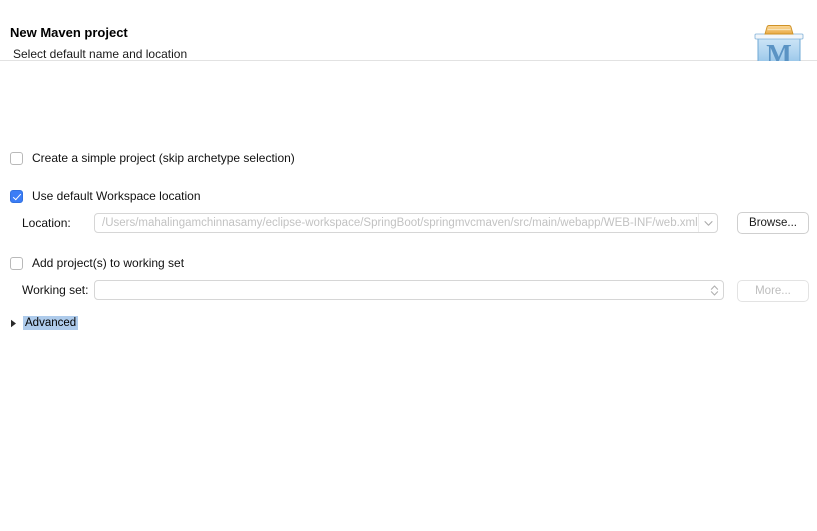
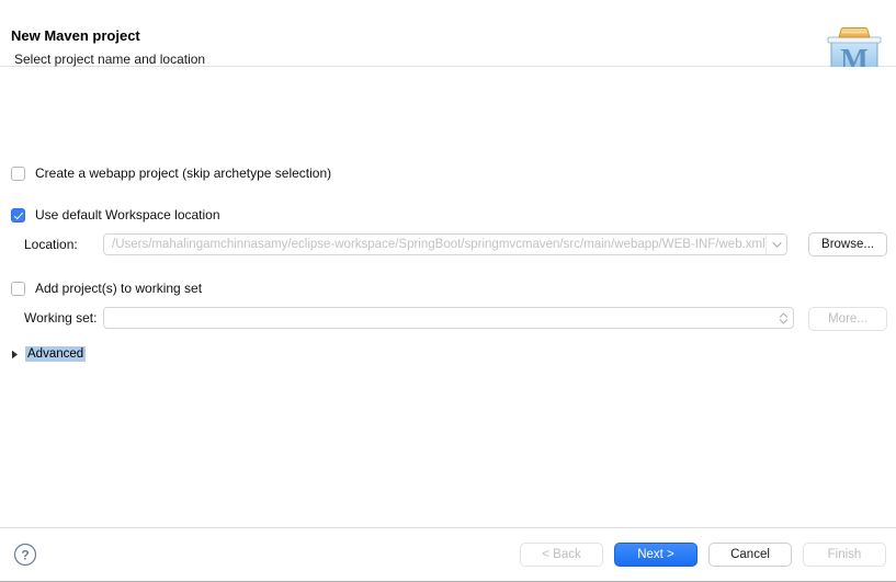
  New Maven project
- Select default name and location
+ Select project name and location
  M
- Create a simple project (skip archetype selection)
+ Create a webapp project (skip archetype selection)
  Use default Workspace location
  Location:
  /Users/mahalingamchinnasamy/eclipse-workspace/SpringBoot/springmvcmaven/src/main/webapp/WEB-INF/web.xml
  Browse...
  Add project(s) to working set
  Working set:
  More...
  Advanced
+ ?
+ < Back
+ Next >
+ Cancel
+ Finish
